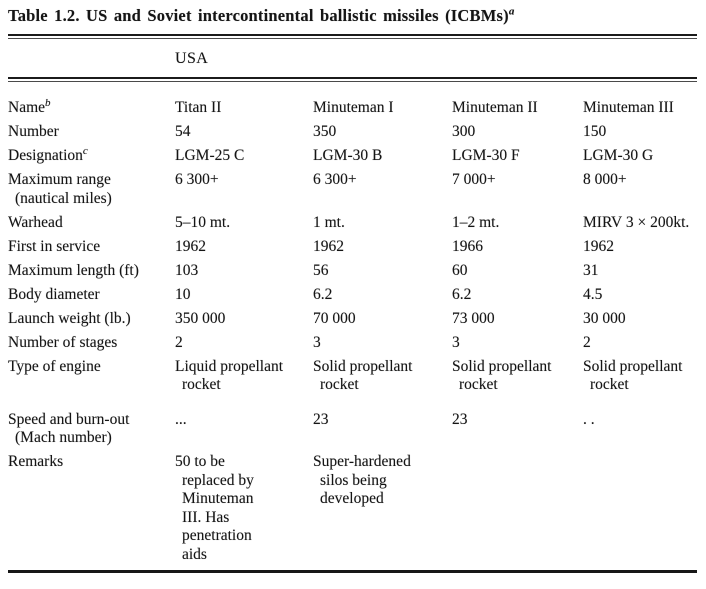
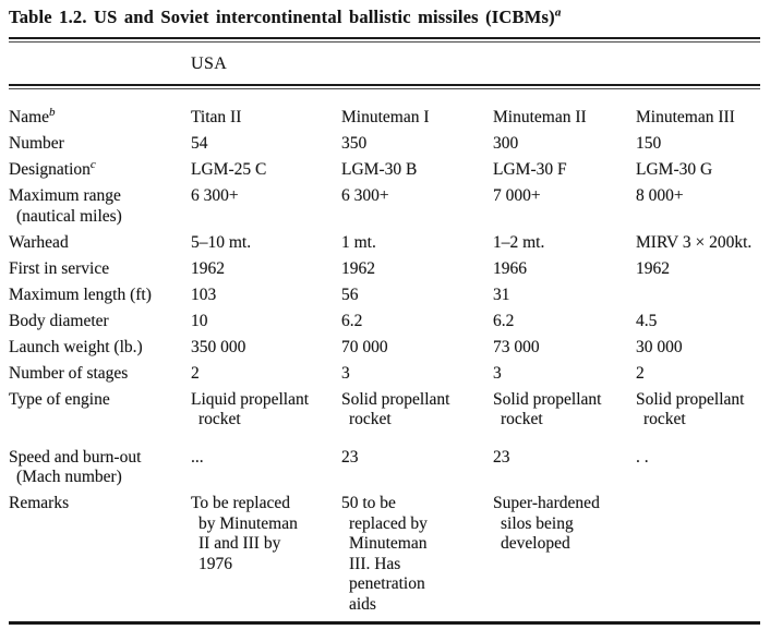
  Table 1.2. US and Soviet intercontinental ballistic missiles (ICBMs)a
  USA
  Nameb
  Titan II
  Minuteman I
  Minuteman II
  Minuteman III
  Number
  54
  350
  300
  150
  Designationc
  LGM-25 C
  LGM-30 B
  LGM-30 F
  LGM-30 G
  Maximum range
  (nautical miles)
  6 300+
  6 300+
  7 000+
  8 000+
  Warhead
  5–10 mt.
  1 mt.
  1–2 mt.
  MIRV 3 × 200kt.
  First in service
  1962
  1962
  1966
  1962
  Maximum length (ft)
  103
  56
- 60
  31
  Body diameter
  10
  6.2
  6.2
  4.5
  Launch weight (lb.)
  350 000
  70 000
  73 000
  30 000
  Number of stages
  2
  3
  3
  2
  Type of engine
  Liquid propellant
  rocket
  Solid propellant
  rocket
  Solid propellant
  rocket
  Solid propellant
  rocket
  Speed and burn-out
  (Mach number)
  ...
  23
  23
  . .
  Remarks
+ To be replaced
+ by Minuteman
+ II and III by
+ 1976
  50 to be
  replaced by
  Minuteman
  III. Has
  penetration
  aids
  Super-hardened
  silos being
  developed
